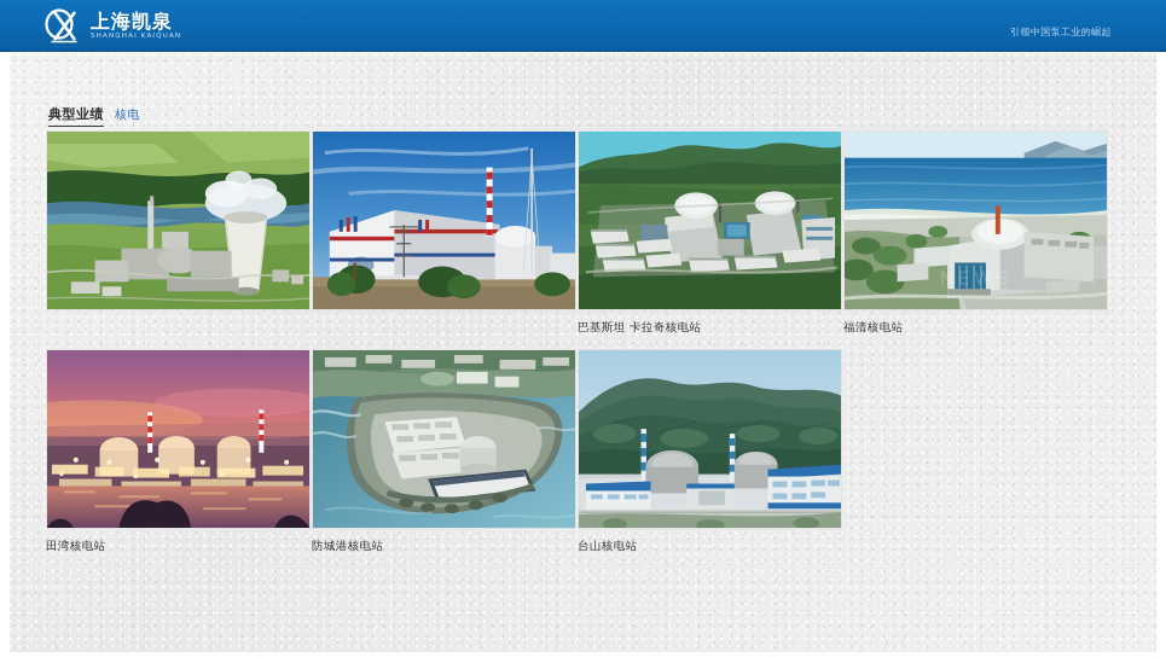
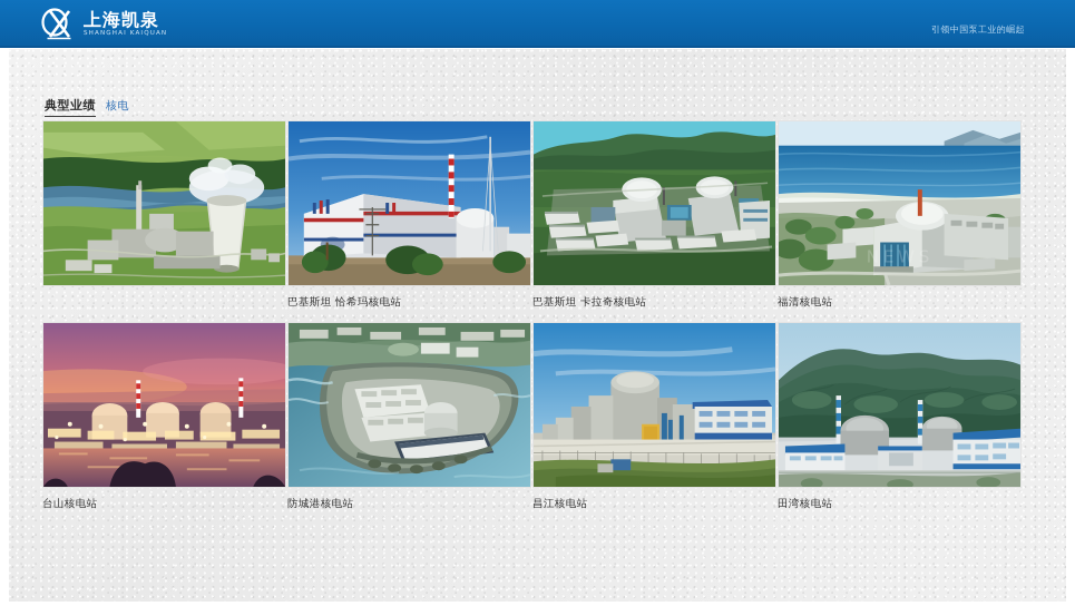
  上海凯泉
  引领中国泵工业的崛起
  典型业绩
  核电
+ 巴基斯坦 恰希玛核电站
  巴基斯坦 卡拉奇核电站
  NEWS
  福清核电站
- 田湾核电站
+ 台山核电站
  防城港核电站
+ 昌江核电站
- 台山核电站
+ 田湾核电站
